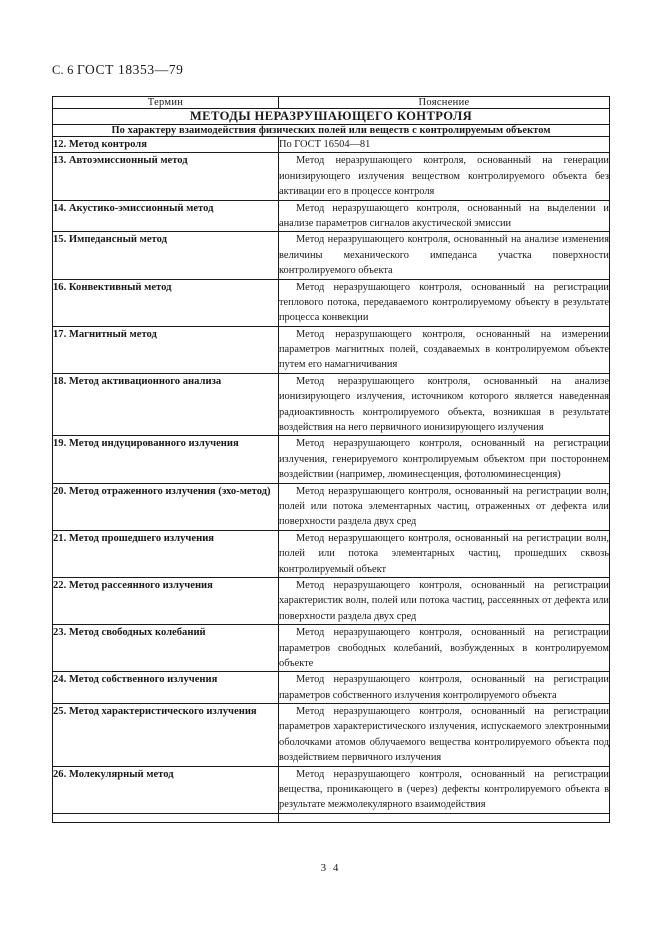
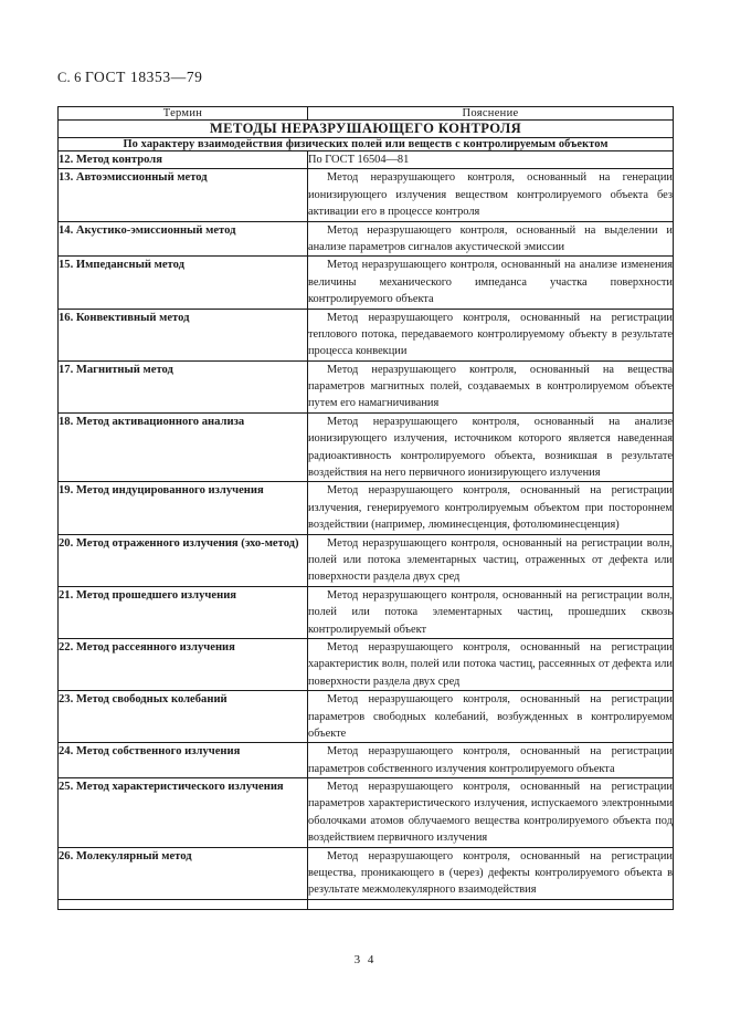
  С. 6 ГОСТ 18353—79
  Термин	Пояснение
  МЕТОДЫ НЕРАЗРУШАЮЩЕГО КОНТРОЛЯ
  По характеру взаимодействия физических полей или веществ с контролируемым объектом
  12. Метод контроля	По ГОСТ 16504—81
  13. Автоэмиссионный метод	Метод неразрушающего контроля, основанный на генерации ионизирующего излучения веществом контролируемого объекта без активации его в процессе контроля
  14. Акустико-эмиссионный метод	Метод неразрушающего контроля, основанный на выделении и анализе параметров сигналов акустической эмиссии
  15. Импедансный метод	Метод неразрушающего контроля, основанный на анализе изменения величины механического импеданса участка поверхности контролируемого объекта
  16. Конвективный метод	Метод неразрушающего контроля, основанный на регистрации теплового потока, передаваемого контролируемому объекту в результате процесса конвекции
- 17. Магнитный метод	Метод неразрушающего контроля, основанный на измерении параметров магнитных полей, создаваемых в контролируемом объекте путем его намагничивания
+ 17. Магнитный метод	Метод неразрушающего контроля, основанный на вещества параметров магнитных полей, создаваемых в контролируемом объекте путем его намагничивания
  18. Метод активационного анализа	Метод неразрушающего контроля, основанный на анализе ионизирующего излучения, источником которого является наведенная радиоактивность контролируемого объекта, возникшая в результате воздействия на него первичного ионизирующего излучения
  19. Метод индуцированного излучения	Метод неразрушающего контроля, основанный на регистрации излучения, генерируемого контролируемым объектом при постороннем воздействии (например, люминесценция, фотолюминесценция)
  20. Метод отраженного излучения (эхо-метод)	Метод неразрушающего контроля, основанный на регистрации волн, полей или потока элементарных частиц, отраженных от дефекта или поверхности раздела двух сред
  21. Метод прошедшего излучения	Метод неразрушающего контроля, основанный на регистрации волн, полей или потока элементарных частиц, прошедших сквозь контролируемый объект
  22. Метод рассеянного излучения	Метод неразрушающего контроля, основанный на регистрации характеристик волн, полей или потока частиц, рассеянных от дефекта или поверхности раздела двух сред
  23. Метод свободных колебаний	Метод неразрушающего контроля, основанный на регистрации параметров свободных колебаний, возбужденных в контролируемом объекте
  24. Метод собственного излучения	Метод неразрушающего контроля, основанный на регистрации параметров собственного излучения контролируемого объекта
  25. Метод характеристического излучения	Метод неразрушающего контроля, основанный на регистрации параметров характеристического излучения, испускаемого электронными оболочками атомов облучаемого вещества контролируемого объекта под воздействием первичного излучения
  26. Молекулярный метод	Метод неразрушающего контроля, основанный на регистрации вещества, проникающего в (через) дефекты контролируемого объекта в результате межмолекулярного взаимодействия
  3 4
